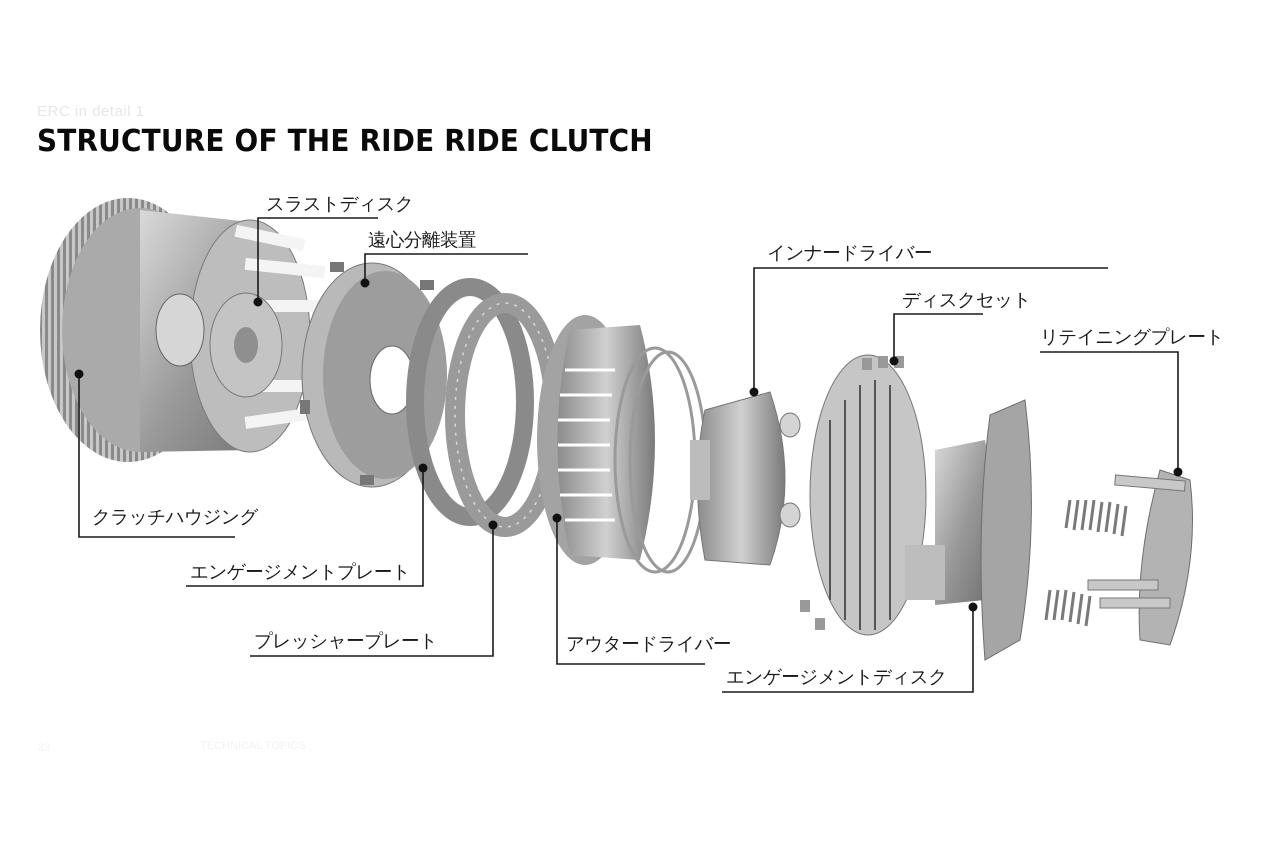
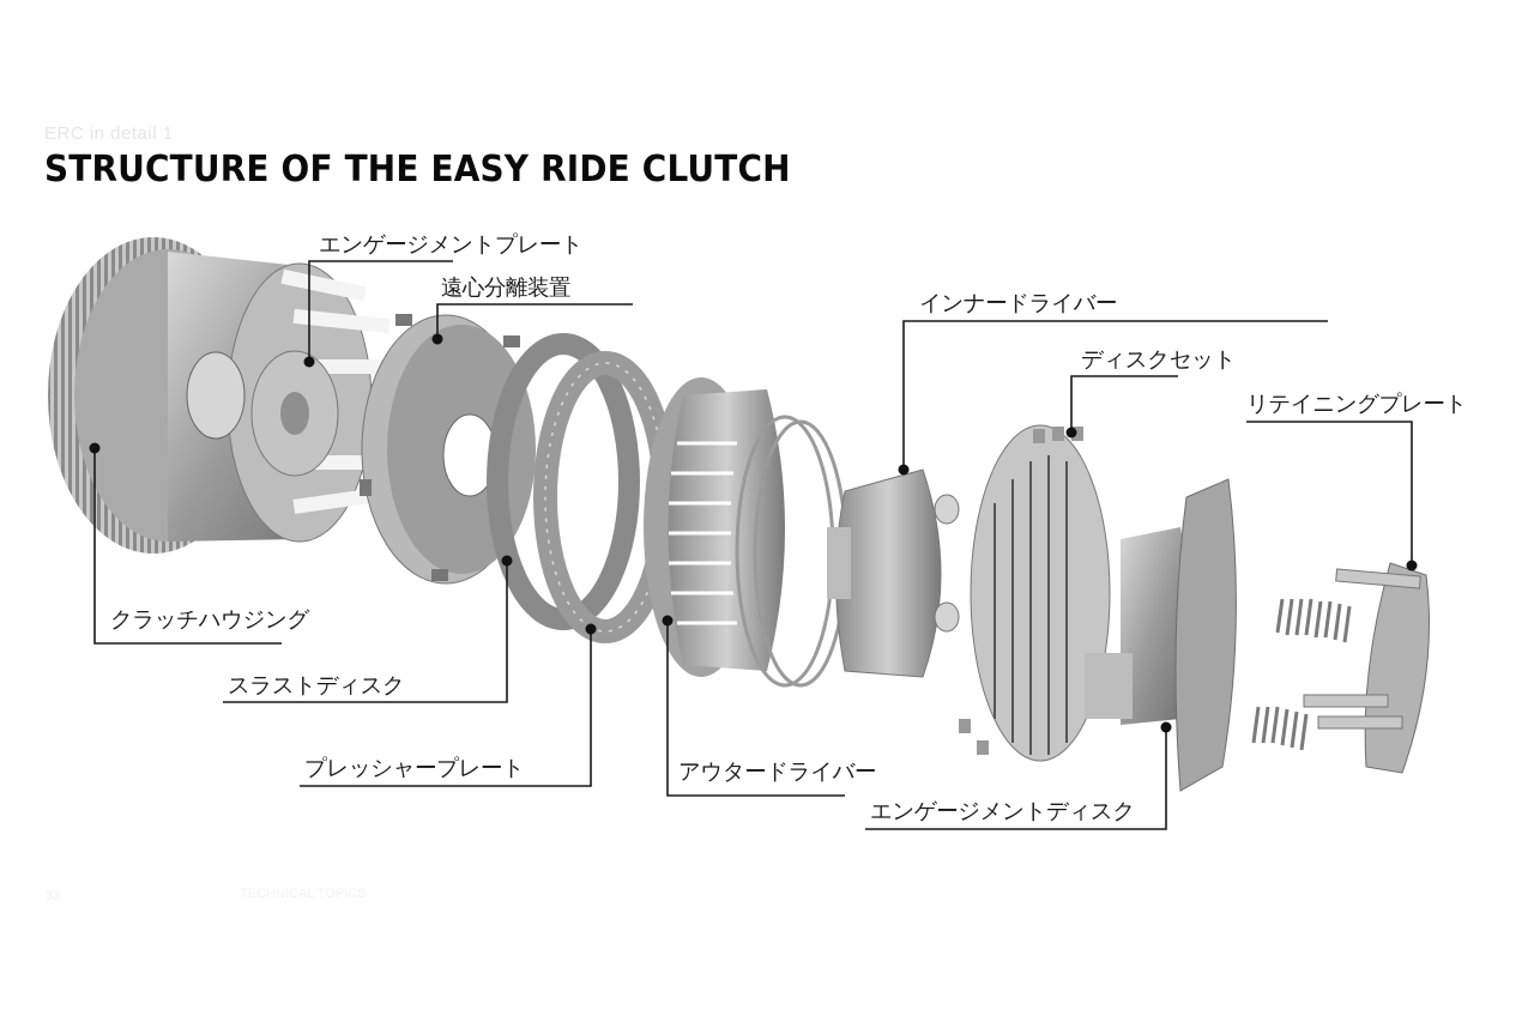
  ERC in detail 1
- STRUCTURE OF THE RIDE RIDE CLUTCH
+ STRUCTURE OF THE EASY RIDE CLUTCH
- スラストディスク
+ エンゲージメントプレート
  遠心分離装置
  インナードライバー
  ディスクセット
  リテイニングプレート
  クラッチハウジング
- エンゲージメントプレート
+ スラストディスク
  プレッシャープレート
  アウタードライバー
  エンゲージメントディスク
